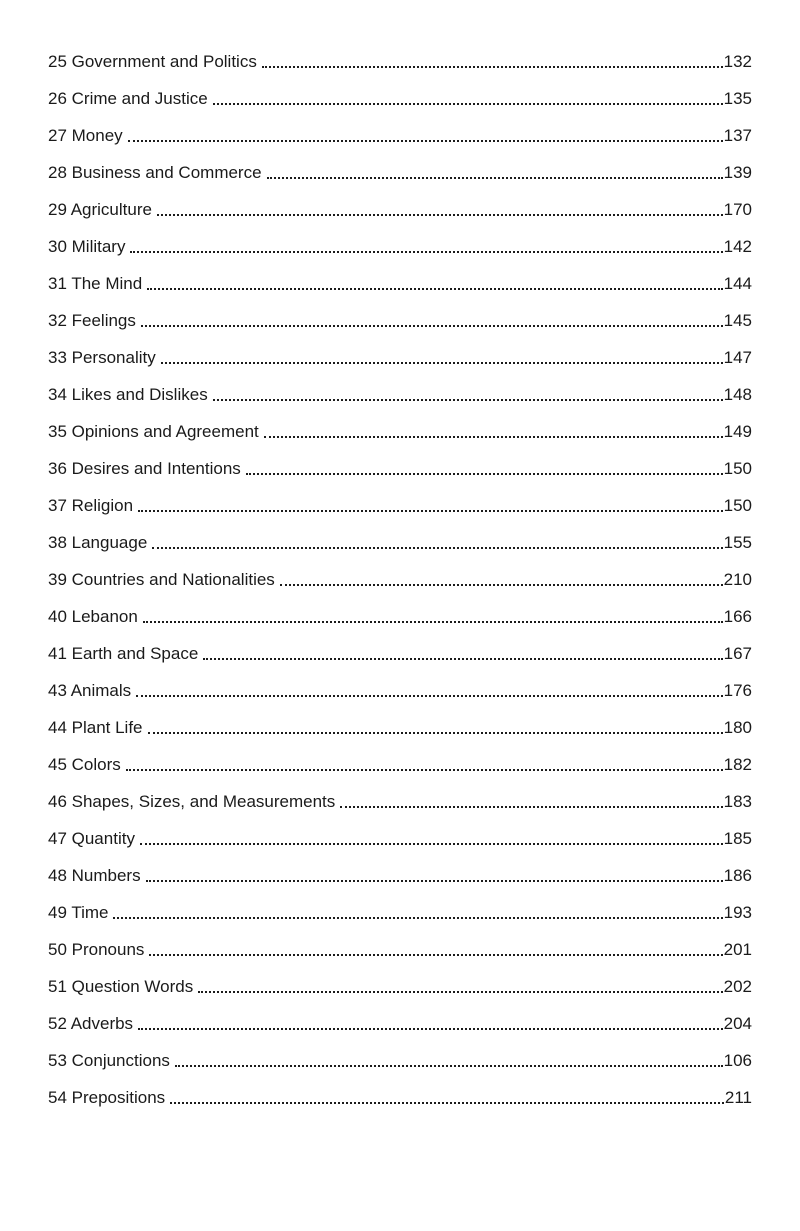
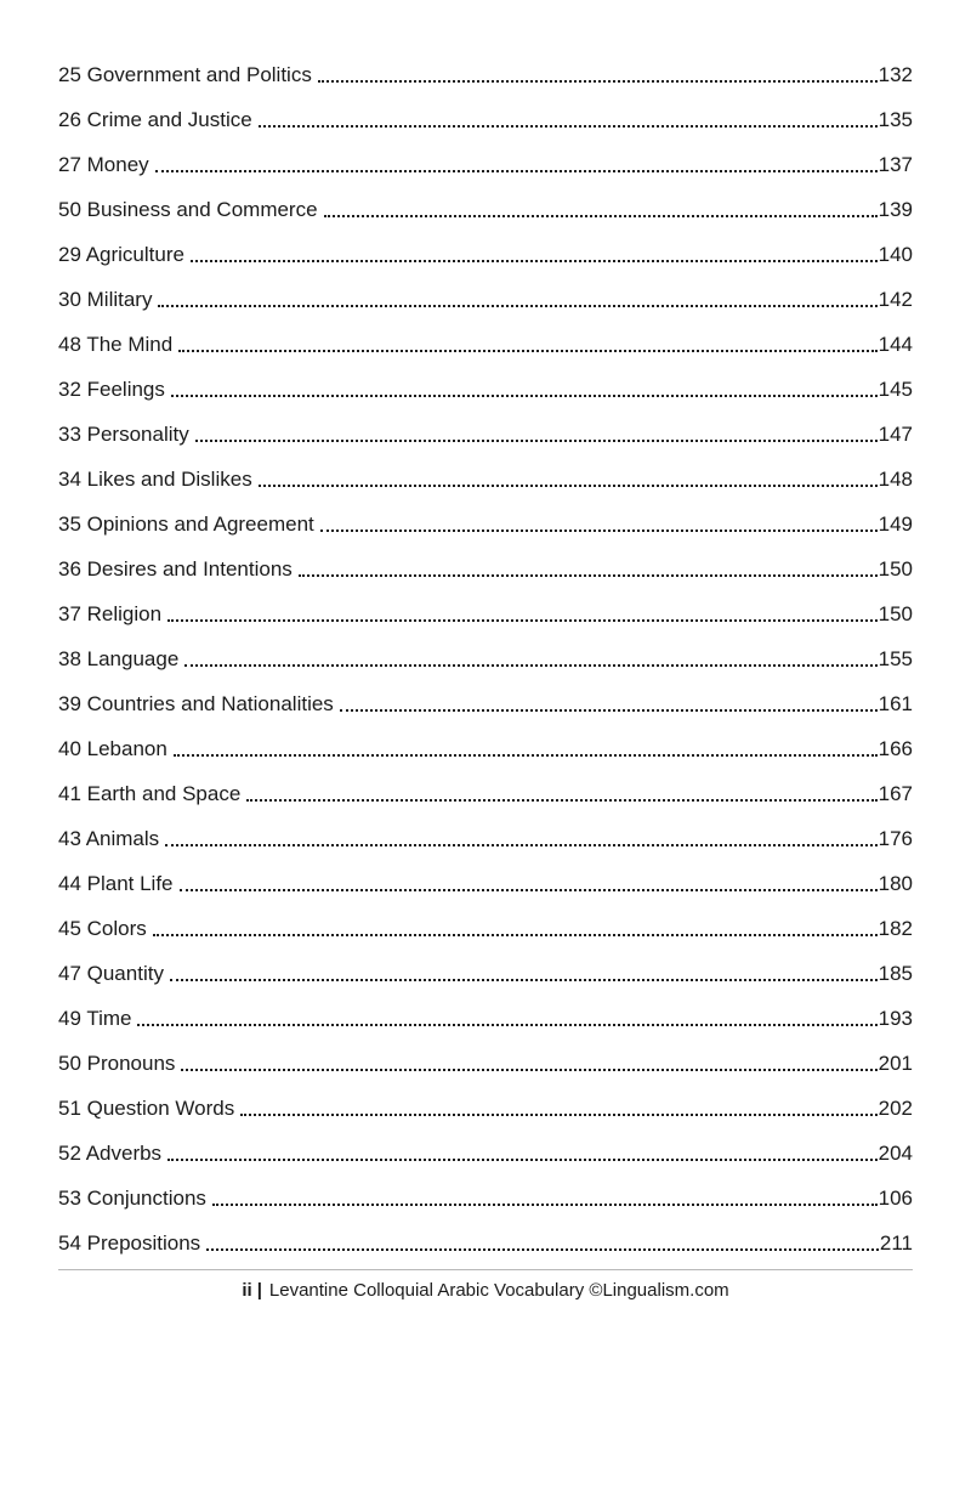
  25 Government and Politics
  132
  26 Crime and Justice
  135
  27 Money
  137
- 28 Business and Commerce
+ 50 Business and Commerce
  139
  29 Agriculture
- 170
+ 140
  30 Military
  142
- 31 The Mind
+ 48 The Mind
  144
  32 Feelings
  145
  33 Personality
  147
  34 Likes and Dislikes
  148
  35 Opinions and Agreement
  149
  36 Desires and Intentions
  150
  37 Religion
  150
  38 Language
  155
  39 Countries and Nationalities
- 210
+ 161
  40 Lebanon
  166
  41 Earth and Space
  167
  43 Animals
  176
  44 Plant Life
  180
  45 Colors
  182
- 46 Shapes, Sizes, and Measurements
- 183
  47 Quantity
  185
- 48 Numbers
- 186
  49 Time
  193
  50 Pronouns
  201
  51 Question Words
  202
  52 Adverbs
  204
  53 Conjunctions
  106
  54 Prepositions
  211
+ ii | Levantine Colloquial Arabic Vocabulary ©Lingualism.com
